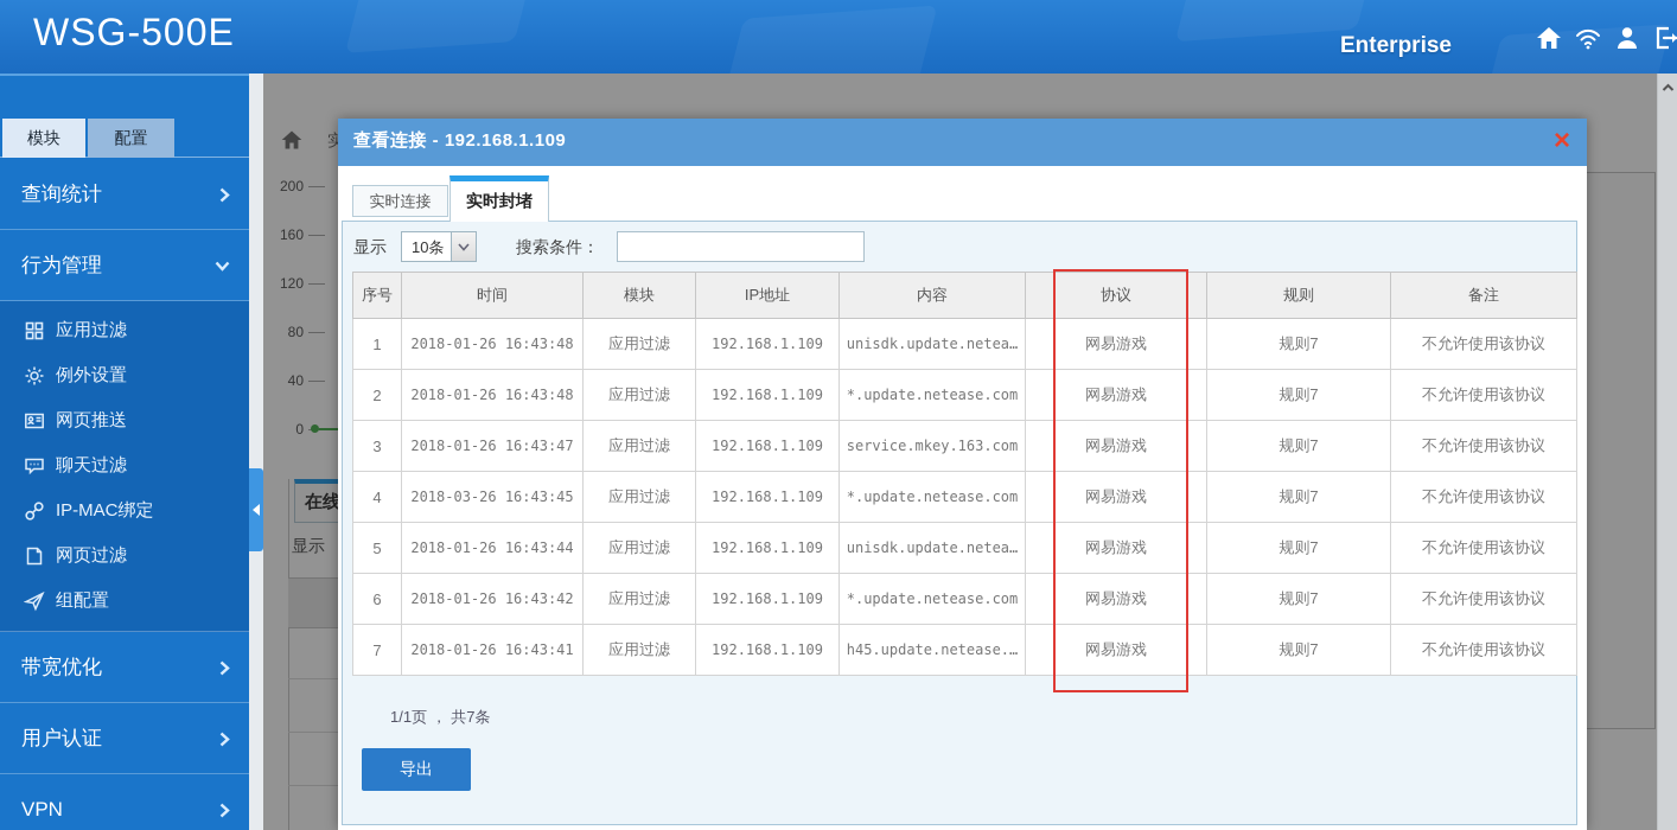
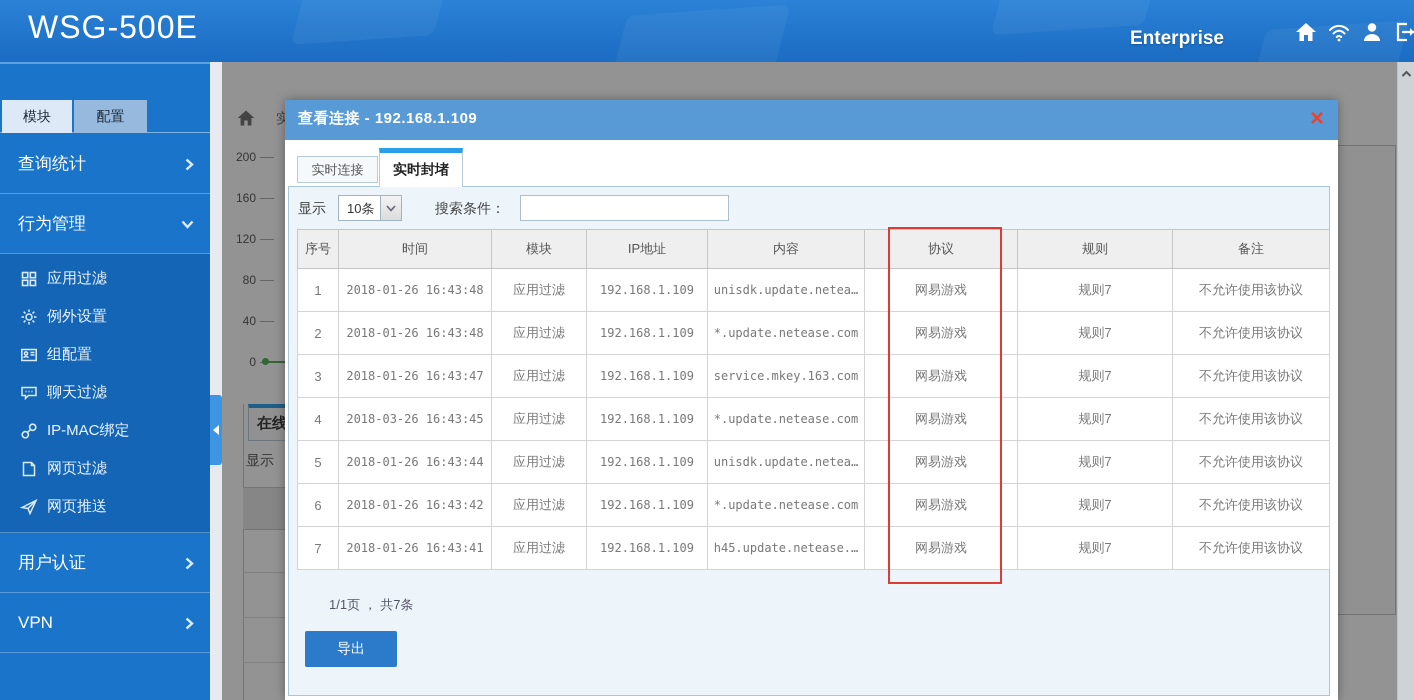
  WSG-500E
  Enterprise
  模块
  配置
  查询统计
  行为管理
  应用过滤
  例外设置
- 网页推送
+ 组配置
  聊天过滤
  IP-MAC绑定
  网页过滤
- 组配置
+ 网页推送
- 带宽优化
  用户认证
  VPN
  实
  200
  160
  120
  80
  40
  0
  在线
  显示
  查看连接 - 192.168.1.109
  ×
  实时连接
  实时封堵
  显示
  10条
  搜索条件：
  序号	时间	模块	IP地址	内容	协议	规则	备注
  1	2018-01-26 16:43:48	应用过滤	192.168.1.109	unisdk.update.netea…	网易游戏	规则7	不允许使用该协议
  2	2018-01-26 16:43:48	应用过滤	192.168.1.109	*.update.netease.com	网易游戏	规则7	不允许使用该协议
  3	2018-01-26 16:43:47	应用过滤	192.168.1.109	service.mkey.163.com	网易游戏	规则7	不允许使用该协议
  4	2018-03-26 16:43:45	应用过滤	192.168.1.109	*.update.netease.com	网易游戏	规则7	不允许使用该协议
  5	2018-01-26 16:43:44	应用过滤	192.168.1.109	unisdk.update.netea…	网易游戏	规则7	不允许使用该协议
  6	2018-01-26 16:43:42	应用过滤	192.168.1.109	*.update.netease.com	网易游戏	规则7	不允许使用该协议
  7	2018-01-26 16:43:41	应用过滤	192.168.1.109	h45.update.netease.…	网易游戏	规则7	不允许使用该协议
  1/1页 ， 共7条
  导出
